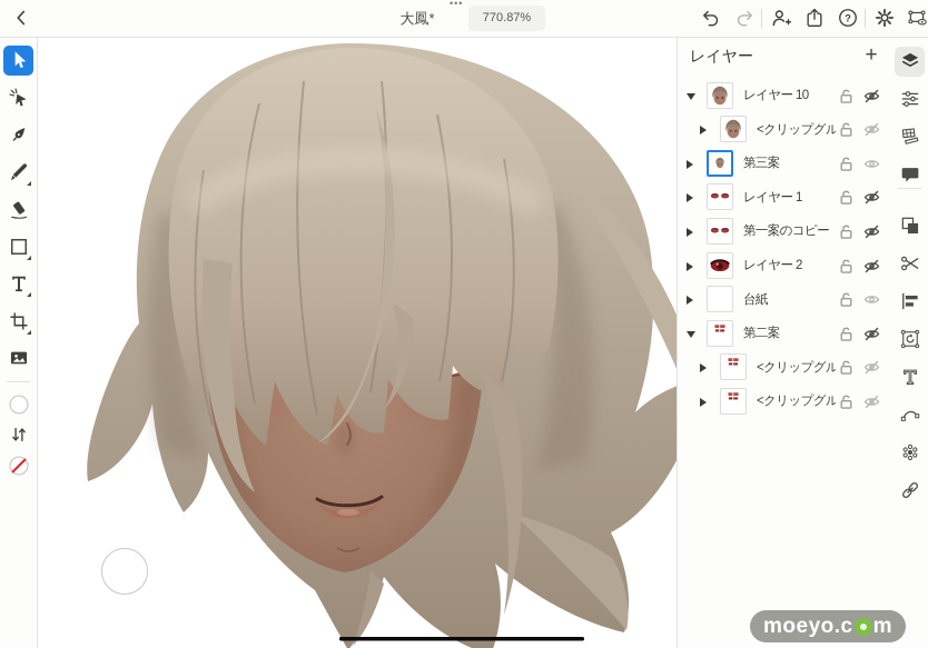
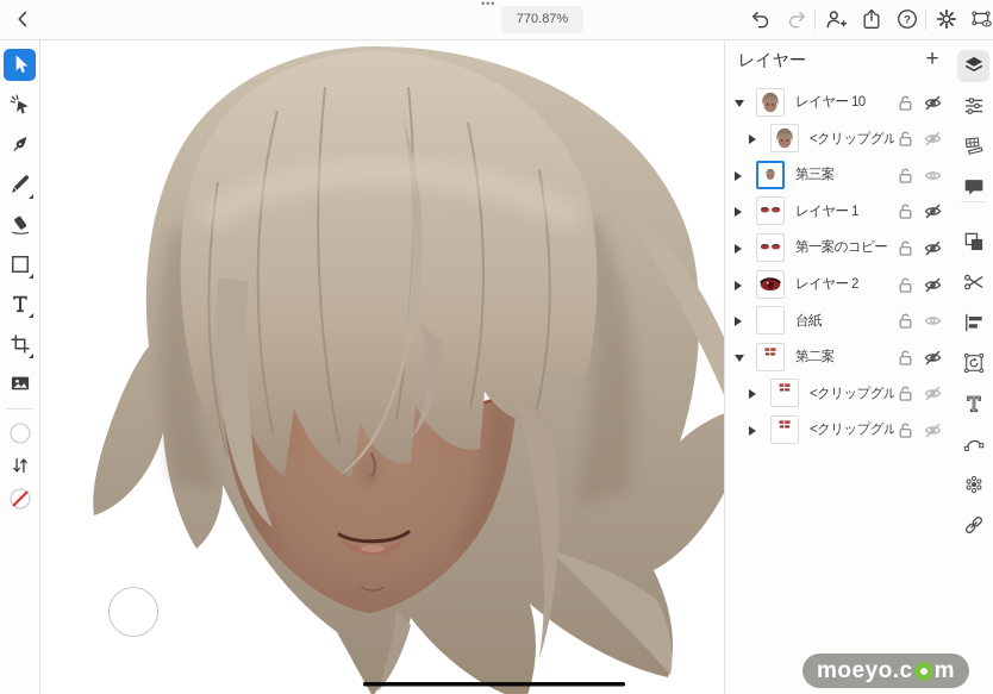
- 大鳳*
  •••
  770.87%
  ?
  レイヤー
  +
  レイヤー 10
  <クリップグル
  第三案
  レイヤー 1
  第一案のコピー
  レイヤー 2
  台紙
  第二案
  <クリップグル
  <クリップグル
  moeyo.c
  m
